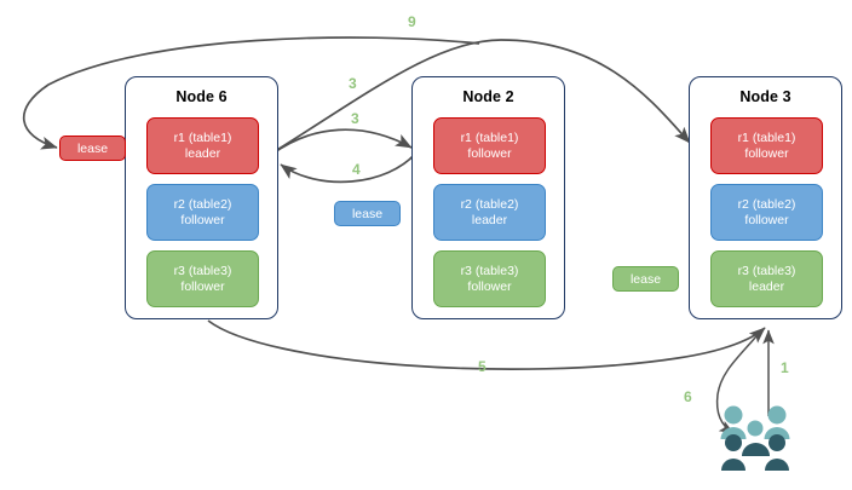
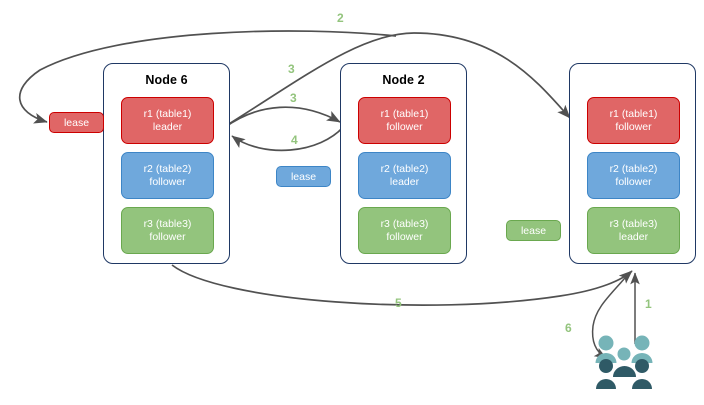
  Node 6
  r1 (table1)
  leader
  r2 (table2)
  follower
  r3 (table3)
  follower
  Node 2
  r1 (table1)
  follower
  r2 (table2)
  leader
  r3 (table3)
  follower
- Node 3
  r1 (table1)
  follower
  r2 (table2)
  follower
  r3 (table3)
  leader
  lease
  lease
  lease
- 9
+ 2
  3
  3
  4
  5
  1
  6
